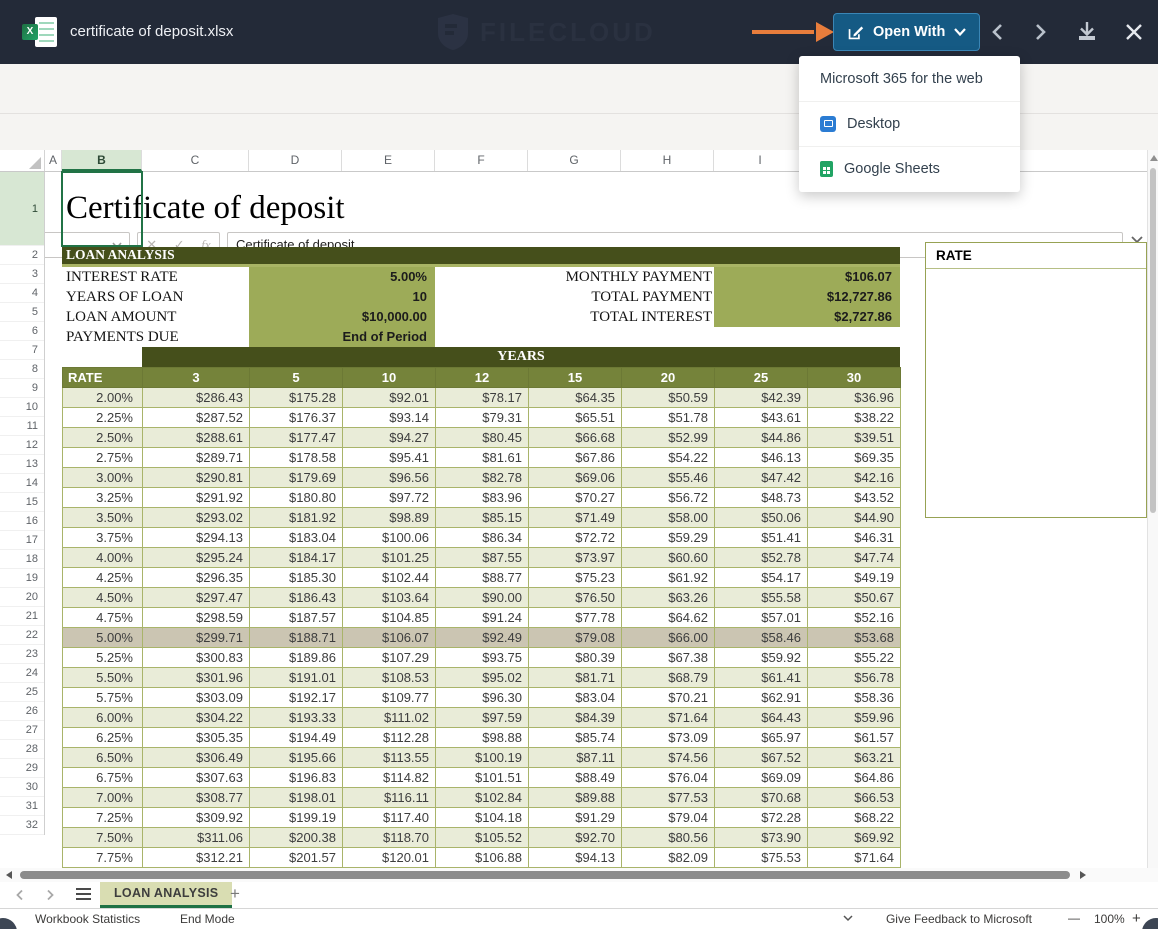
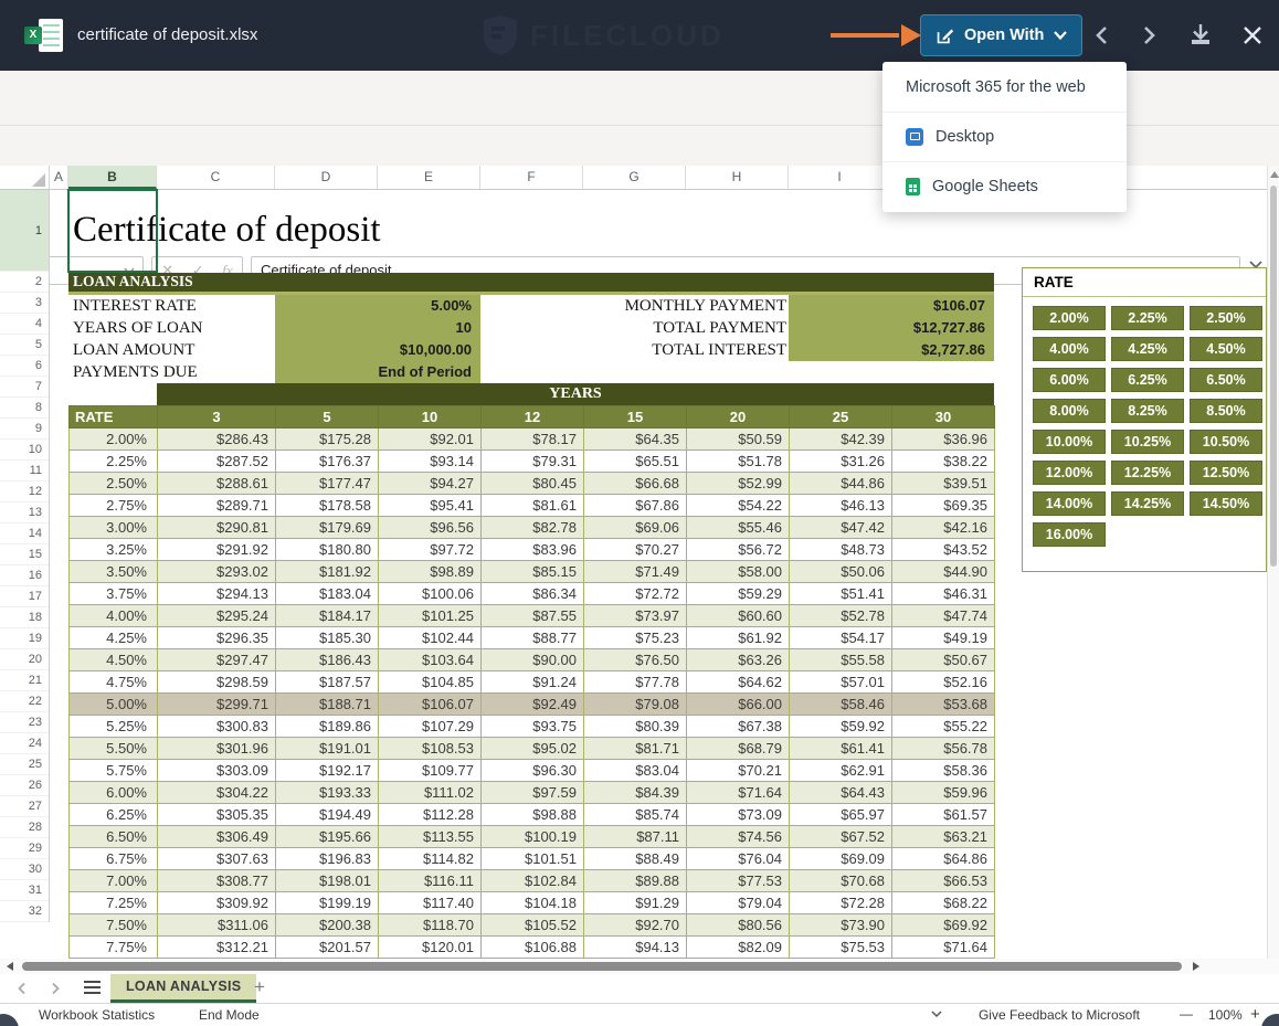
  X
  certificate of deposit.xlsx
  Open With
  ✕
  ✓
  fx
  Certificate of deposit
  A
  B
  C
  D
  E
  F
  G
  H
  I
  1
  2
  3
  4
  5
  6
  7
  8
  9
  10
  11
  12
  13
  14
  15
  16
  17
  18
  19
  20
  21
  22
  23
  24
  25
  26
  27
  28
  29
  30
  31
  32
  Certificate of deposit
  LOAN ANALYSIS
  INTEREST RATE
  YEARS OF LOAN
  LOAN AMOUNT
  PAYMENTS DUE
  5.00%
  10
  $10,000.00
  End of Period
  MONTHLY PAYMENT
  TOTAL PAYMENT
  TOTAL INTEREST
  $106.07
  $12,727.86
  $2,727.86
  YEARS
  RATE	3	5	10	12	15	20	25	30
  2.00%	$286.43	$175.28	$92.01	$78.17	$64.35	$50.59	$42.39	$36.96
- 2.25%	$287.52	$176.37	$93.14	$79.31	$65.51	$51.78	$43.61	$38.22
+ 2.25%	$287.52	$176.37	$93.14	$79.31	$65.51	$51.78	$31.26	$38.22
  2.50%	$288.61	$177.47	$94.27	$80.45	$66.68	$52.99	$44.86	$39.51
  2.75%	$289.71	$178.58	$95.41	$81.61	$67.86	$54.22	$46.13	$69.35
  3.00%	$290.81	$179.69	$96.56	$82.78	$69.06	$55.46	$47.42	$42.16
  3.25%	$291.92	$180.80	$97.72	$83.96	$70.27	$56.72	$48.73	$43.52
  3.50%	$293.02	$181.92	$98.89	$85.15	$71.49	$58.00	$50.06	$44.90
  3.75%	$294.13	$183.04	$100.06	$86.34	$72.72	$59.29	$51.41	$46.31
  4.00%	$295.24	$184.17	$101.25	$87.55	$73.97	$60.60	$52.78	$47.74
  4.25%	$296.35	$185.30	$102.44	$88.77	$75.23	$61.92	$54.17	$49.19
  4.50%	$297.47	$186.43	$103.64	$90.00	$76.50	$63.26	$55.58	$50.67
  4.75%	$298.59	$187.57	$104.85	$91.24	$77.78	$64.62	$57.01	$52.16
  5.00%	$299.71	$188.71	$106.07	$92.49	$79.08	$66.00	$58.46	$53.68
  5.25%	$300.83	$189.86	$107.29	$93.75	$80.39	$67.38	$59.92	$55.22
  5.50%	$301.96	$191.01	$108.53	$95.02	$81.71	$68.79	$61.41	$56.78
  5.75%	$303.09	$192.17	$109.77	$96.30	$83.04	$70.21	$62.91	$58.36
  6.00%	$304.22	$193.33	$111.02	$97.59	$84.39	$71.64	$64.43	$59.96
  6.25%	$305.35	$194.49	$112.28	$98.88	$85.74	$73.09	$65.97	$61.57
  6.50%	$306.49	$195.66	$113.55	$100.19	$87.11	$74.56	$67.52	$63.21
  6.75%	$307.63	$196.83	$114.82	$101.51	$88.49	$76.04	$69.09	$64.86
  7.00%	$308.77	$198.01	$116.11	$102.84	$89.88	$77.53	$70.68	$66.53
  7.25%	$309.92	$199.19	$117.40	$104.18	$91.29	$79.04	$72.28	$68.22
  7.50%	$311.06	$200.38	$118.70	$105.52	$92.70	$80.56	$73.90	$69.92
  7.75%	$312.21	$201.57	$120.01	$106.88	$94.13	$82.09	$75.53	$71.64
  RATE
+ 2.00%
+ 2.25%
+ 2.50%
+ 4.00%
+ 4.25%
+ 4.50%
+ 6.00%
+ 6.25%
+ 6.50%
+ 8.00%
+ 8.25%
+ 8.50%
+ 10.00%
+ 10.25%
+ 10.50%
+ 12.00%
+ 12.25%
+ 12.50%
+ 14.00%
+ 14.25%
+ 14.50%
+ 16.00%
  LOAN ANALYSIS
  +
  Workbook Statistics
  End Mode
  Give Feedback to Microsoft
  —
  100%
  +
  Microsoft 365 for the web
  Desktop
  Google Sheets
